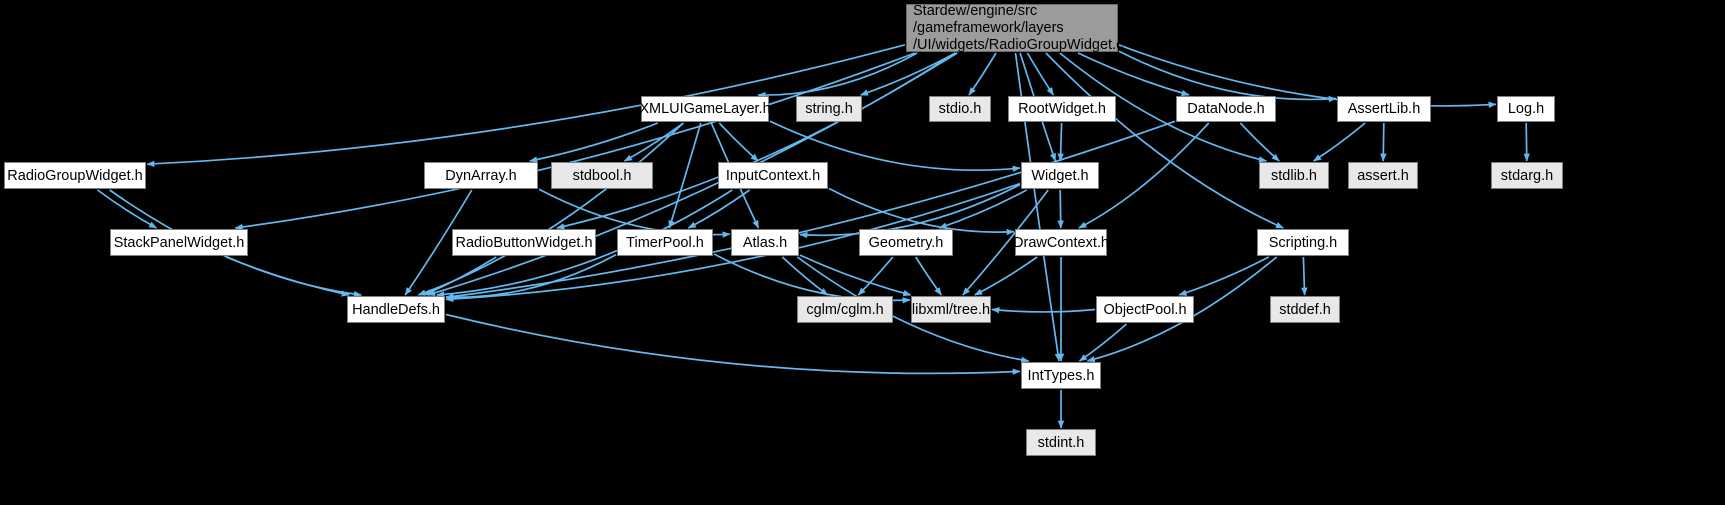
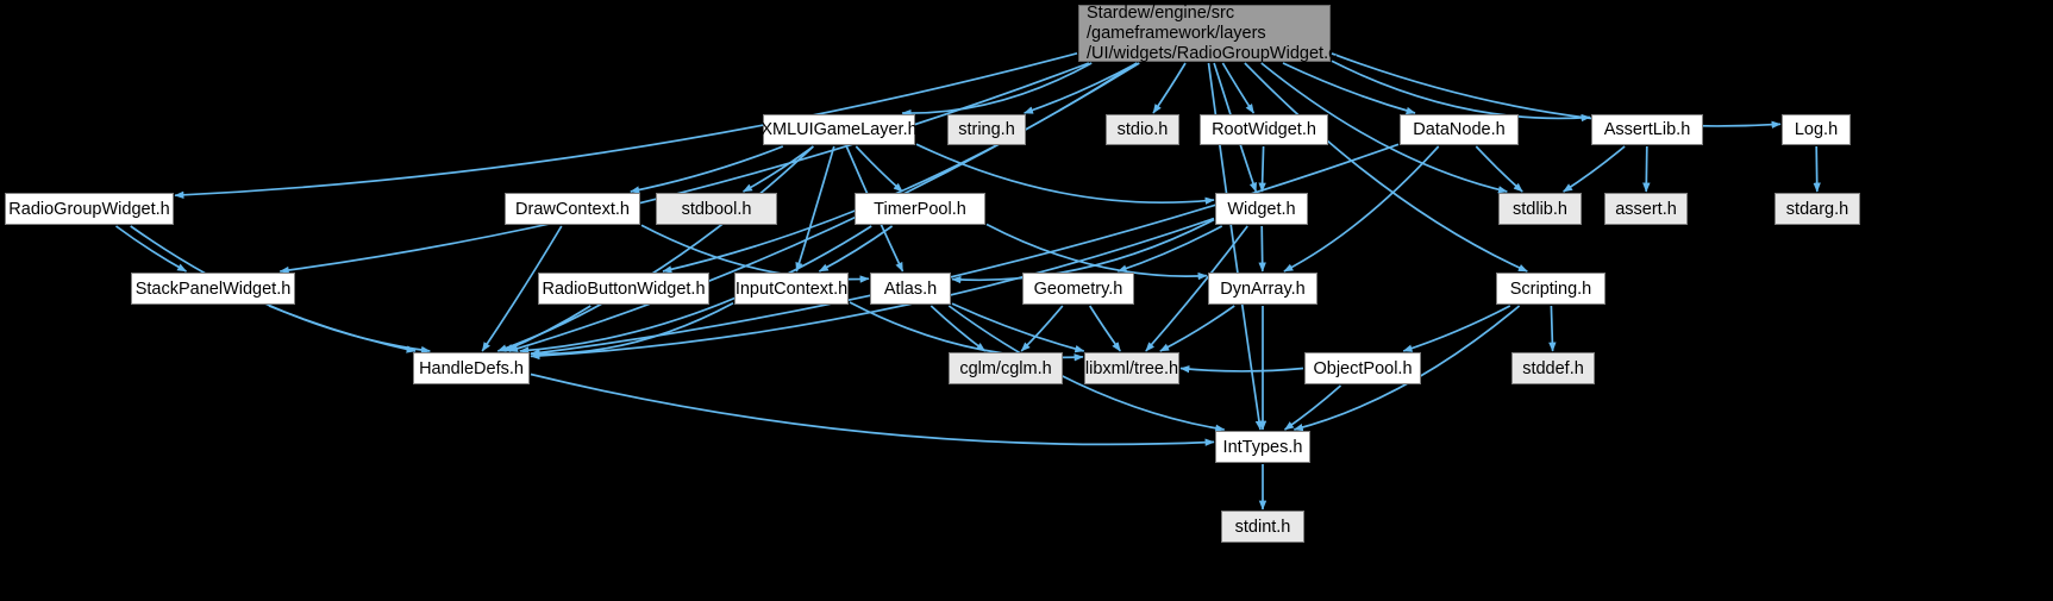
  Stardew/engine/src
  /gameframework/layers
  /UI/widgets/RadioGroupWidget.c
  XMLUIGameLayer.h
  string.h
  stdio.h
  RootWidget.h
  DataNode.h
  AssertLib.h
  Log.h
  RadioGroupWidget.h
- DynArray.h
+ DrawContext.h
  stdbool.h
- InputContext.h
+ TimerPool.h
  Widget.h
  stdlib.h
  assert.h
  stdarg.h
  StackPanelWidget.h
  RadioButtonWidget.h
- TimerPool.h
+ InputContext.h
  Atlas.h
  Geometry.h
- DrawContext.h
+ DynArray.h
  Scripting.h
  HandleDefs.h
  cglm/cglm.h
  libxml/tree.h
  ObjectPool.h
  stddef.h
  IntTypes.h
  stdint.h
